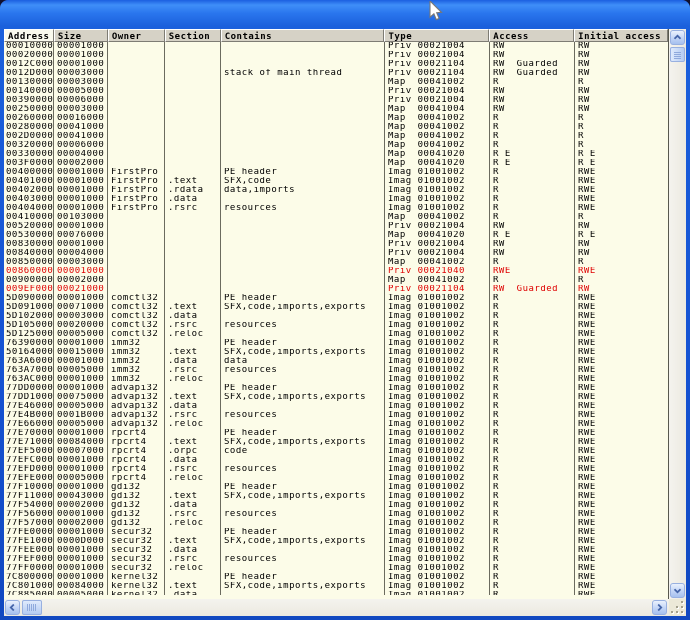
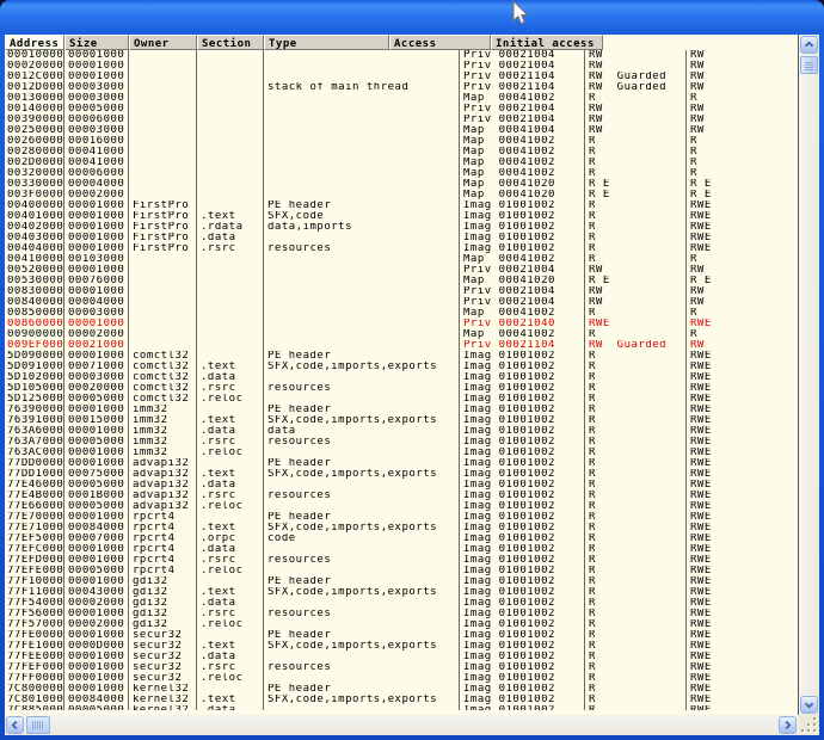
  Address
  Size
  Owner
  Section
- Contains
  Type
  Access
  Initial access
  00010000
  00001000
  Priv 00021004
  RW
  RW
  00020000
  00001000
  Priv 00021004
  RW
  RW
  0012C000
  00001000
  Priv 00021104
  RW Guarded
  RW
  0012D000
  00003000
  stack of main thread
  Priv 00021104
  RW Guarded
  RW
  00130000
  00003000
  Map 00041002
  R
  R
  00140000
  00005000
  Priv 00021004
  RW
  RW
  00390000
  00006000
  Priv 00021004
  RW
  RW
  00250000
  00003000
  Map 00041004
  RW
  RW
  00260000
  00016000
  Map 00041002
  R
  R
  00280000
  00041000
  Map 00041002
  R
  R
  002D0000
  00041000
  Map 00041002
  R
  R
  00320000
  00006000
  Map 00041002
  R
  R
  00330000
  00004000
  Map 00041020
  R E
  R E
  003F0000
  00002000
  Map 00041020
  R E
  R E
  00400000
  00001000
  FirstPro
  PE header
  Imag 01001002
  R
  RWE
  00401000
  00001000
  FirstPro
  .text
  SFX,code
  Imag 01001002
  R
  RWE
  00402000
  00001000
  FirstPro
  .rdata
  data,imports
  Imag 01001002
  R
  RWE
  00403000
  00001000
  FirstPro
  .data
  Imag 01001002
  R
  RWE
  00404000
  00001000
  FirstPro
  .rsrc
  resources
  Imag 01001002
  R
  RWE
  00410000
  00103000
  Map 00041002
  R
  R
  00520000
  00001000
  Priv 00021004
  RW
  RW
  00530000
  00076000
  Map 00041020
  R E
  R E
  00830000
  00001000
  Priv 00021004
  RW
  RW
  00840000
  00004000
  Priv 00021004
  RW
  RW
  00850000
  00003000
  Map 00041002
  R
  R
  00860000
  00001000
  Priv 00021040
  RWE
  RWE
  00900000
  00002000
  Map 00041002
  R
  R
  009EF000
  00021000
  Priv 00021104
  RW Guarded
  RW
  5D090000
  00001000
  comctl32
  PE header
  Imag 01001002
  R
  RWE
  5D091000
  00071000
  comctl32
  .text
  SFX,code,imports,exports
  Imag 01001002
  R
  RWE
  5D102000
  00003000
  comctl32
  .data
  Imag 01001002
  R
  RWE
  5D105000
  00020000
  comctl32
  .rsrc
  resources
  Imag 01001002
  R
  RWE
  5D125000
  00005000
  comctl32
  .reloc
  Imag 01001002
  R
  RWE
  76390000
  00001000
  imm32
  PE header
  Imag 01001002
  R
  RWE
- 50164000
+ 76391000
  00015000
  imm32
  .text
  SFX,code,imports,exports
  Imag 01001002
  R
  RWE
  763A6000
  00001000
  imm32
  .data
  data
  Imag 01001002
  R
  RWE
  763A7000
  00005000
  imm32
  .rsrc
  resources
  Imag 01001002
  R
  RWE
  763AC000
  00001000
  imm32
  .reloc
  Imag 01001002
  R
  RWE
  77DD0000
  00001000
  advapi32
  PE header
  Imag 01001002
  R
  RWE
  77DD1000
  00075000
  advapi32
  .text
  SFX,code,imports,exports
  Imag 01001002
  R
  RWE
  77E46000
  00005000
  advapi32
  .data
  Imag 01001002
  R
  RWE
  77E4B000
  0001B000
  advapi32
  .rsrc
  resources
  Imag 01001002
  R
  RWE
  77E66000
  00005000
  advapi32
  .reloc
  Imag 01001002
  R
  RWE
  77E70000
  00001000
  rpcrt4
  PE header
  Imag 01001002
  R
  RWE
  77E71000
  00084000
  rpcrt4
  .text
  SFX,code,imports,exports
  Imag 01001002
  R
  RWE
  77EF5000
  00007000
  rpcrt4
  .orpc
  code
  Imag 01001002
  R
  RWE
  77EFC000
  00001000
  rpcrt4
  .data
  Imag 01001002
  R
  RWE
  77EFD000
  00001000
  rpcrt4
  .rsrc
  resources
  Imag 01001002
  R
  RWE
  77EFE000
  00005000
  rpcrt4
  .reloc
  Imag 01001002
  R
  RWE
  77F10000
  00001000
  gdi32
  PE header
  Imag 01001002
  R
  RWE
  77F11000
  00043000
  gdi32
  .text
  SFX,code,imports,exports
  Imag 01001002
  R
  RWE
  77F54000
  00002000
  gdi32
  .data
  Imag 01001002
  R
  RWE
  77F56000
  00001000
  gdi32
  .rsrc
  resources
  Imag 01001002
  R
  RWE
  77F57000
  00002000
  gdi32
  .reloc
  Imag 01001002
  R
  RWE
  77FE0000
  00001000
  secur32
  PE header
  Imag 01001002
  R
  RWE
  77FE1000
  0000D000
  secur32
  .text
  SFX,code,imports,exports
  Imag 01001002
  R
  RWE
  77FEE000
  00001000
  secur32
  .data
  Imag 01001002
  R
  RWE
  77FEF000
  00001000
  secur32
  .rsrc
  resources
  Imag 01001002
  R
  RWE
  77FF0000
  00001000
  secur32
  .reloc
  Imag 01001002
  R
  RWE
  7C800000
  00001000
  kernel32
  PE header
  Imag 01001002
  R
  RWE
  7C801000
  00084000
  kernel32
  .text
  SFX,code,imports,exports
  Imag 01001002
  R
  RWE
